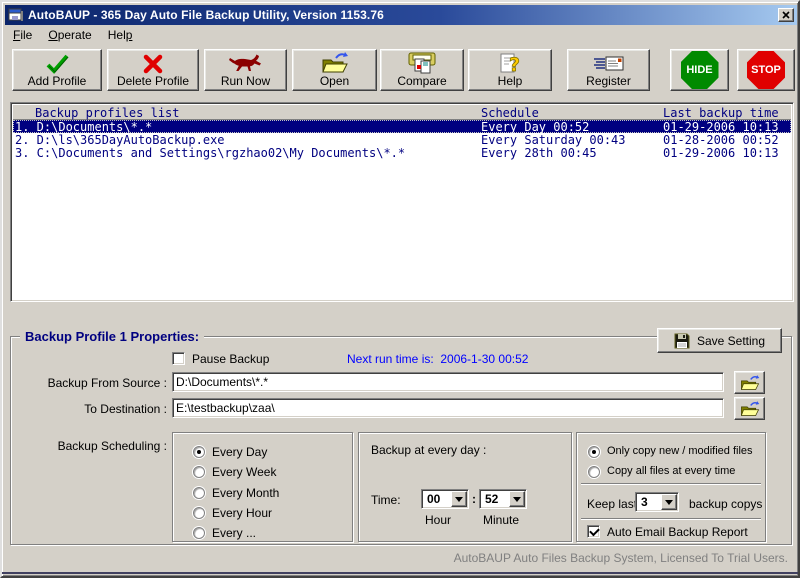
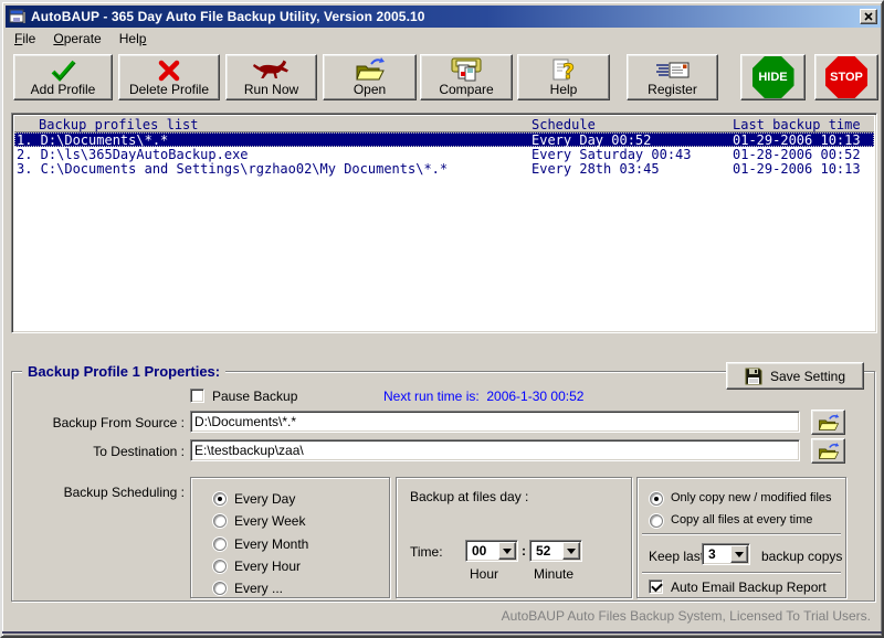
- AutoBAUP - 365 Day Auto File Backup Utility, Version 1153.76
+ AutoBAUP - 365 Day Auto File Backup Utility, Version 2005.10
  File
  Operate
  Help
  Add Profile
  Delete Profile
  Run Now
  Open
  Compare
  ?
  Help
  Register
  HIDE
  STOP
  Backup profiles list
  Schedule
  Last backup time
  1. D:\Documents\*.*
  Every Day 00:52
  01-29-2006 10:13
  2. D:\ls\365DayAutoBackup.exe
  Every Saturday 00:43
  01-28-2006 00:52
  3. C:\Documents and Settings\rgzhao02\My Documents\*.*
- Every 28th 00:45
+ Every 28th 03:45
  01-29-2006 10:13
  Backup Profile 1 Properties:
  Save Setting
  Pause Backup
  Next run time is: 2006-1-30 00:52
  Backup From Source :
  D:\Documents\*.*
  To Destination :
  E:\testbackup\zaa\
  Backup Scheduling :
  Every Day
  Every Week
  Every Month
  Every Hour
  Every ...
- Backup at every day :
+ Backup at files day :
  Time:
  00
  :
  52
  Hour
  Minute
  Only copy new / modified files
  Copy all files at every time
  Keep las
  3
  backup copys
  Auto Email Backup Report
  AutoBAUP Auto Files Backup System, Licensed To Trial Users.
